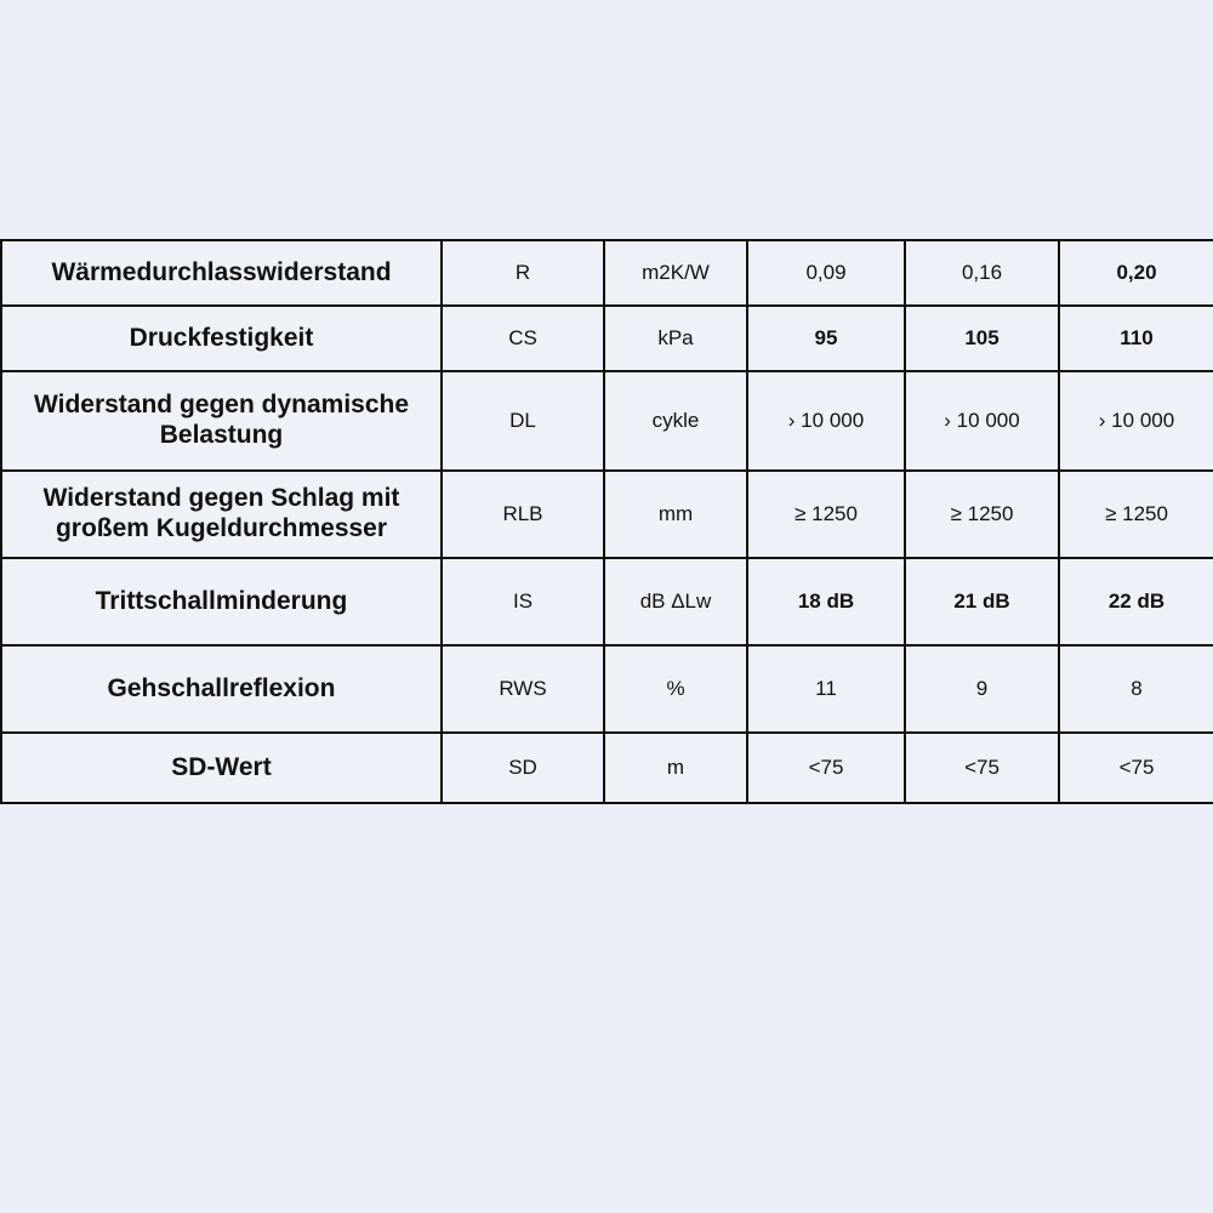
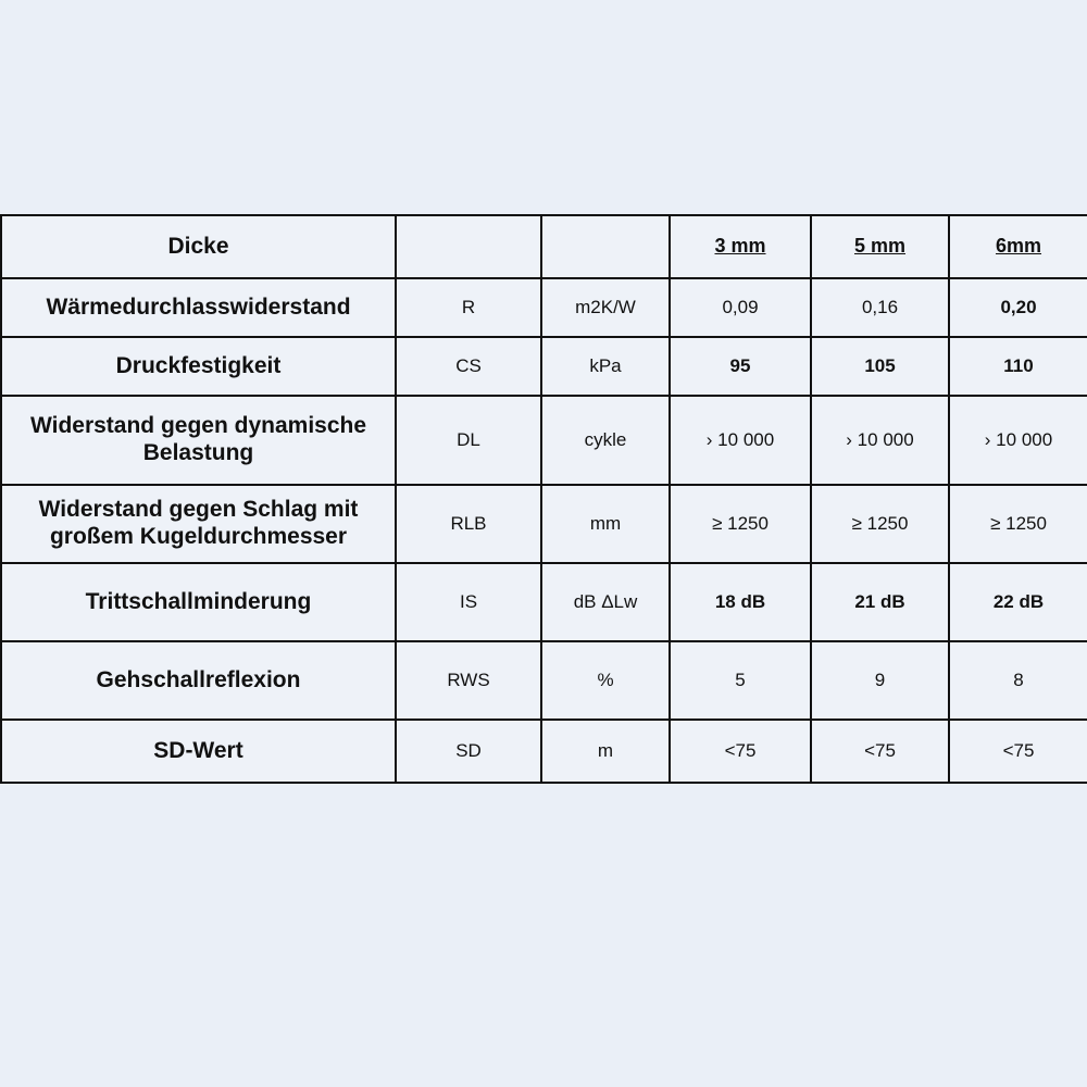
+ Dicke			3 mm	5 mm	6mm
  Wärmedurchlasswiderstand	R	m2K/W	0,09	0,16	0,20
  Druckfestigkeit	CS	kPa	95	105	110
  Widerstand gegen dynamischeBelastung	DL	cykle	› 10 000	› 10 000	› 10 000
  Widerstand gegen Schlag mitgroßem Kugeldurchmesser	RLB	mm	≥ 1250	≥ 1250	≥ 1250
  Trittschallminderung	IS	dB ΔLw	18 dB	21 dB	22 dB
- Gehschallreflexion	RWS	%	11	9	8
+ Gehschallreflexion	RWS	%	5	9	8
  SD-Wert	SD	m	<75	<75	<75
